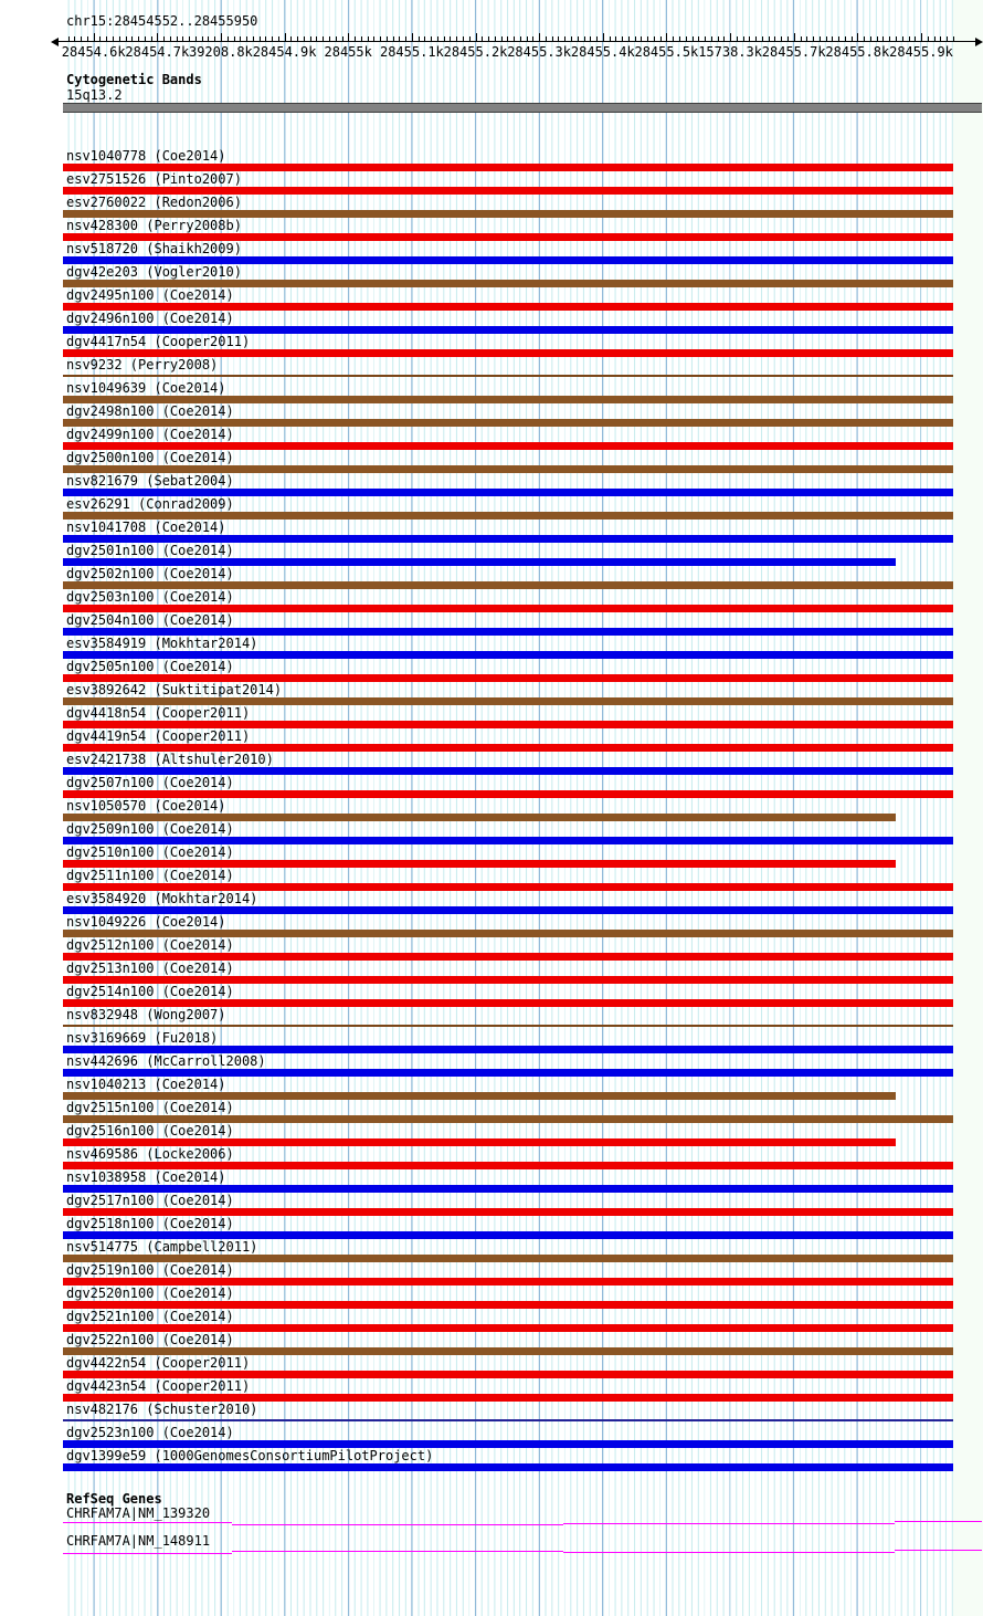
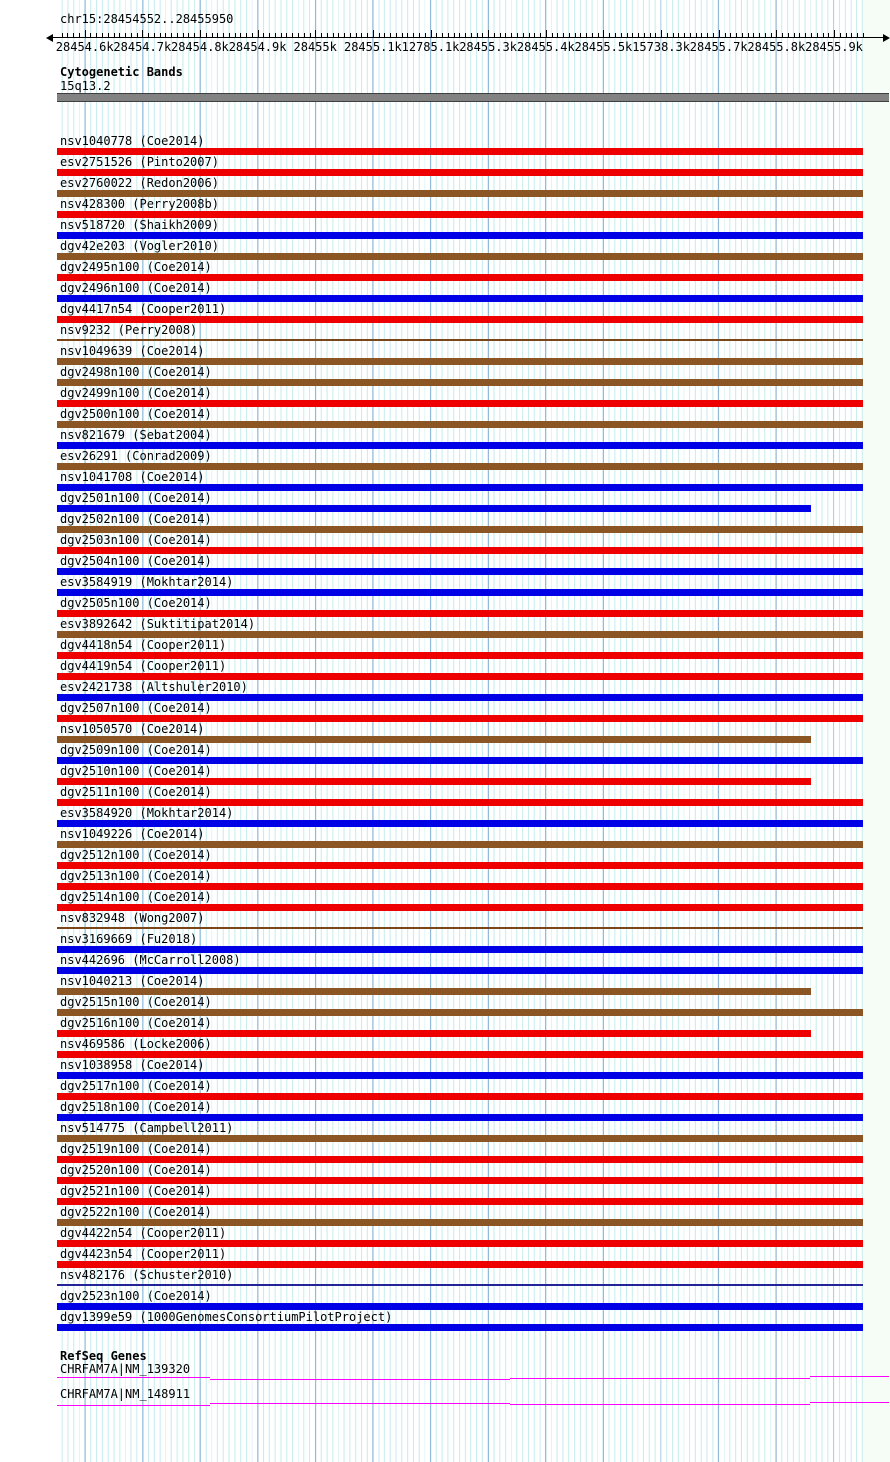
  chr15:28454552..28455950
  28454.6k
  28454.7k
- 39208.8k
+ 28454.8k
  28454.9k
  28455k
  28455.1k
- 28455.2k
+ 12785.1k
  28455.3k
  28455.4k
  28455.5k
  15738.3k
  28455.7k
  28455.8k
  28455.9k
  Cytogenetic Bands
  15q13.2
  nsv1040778 (Coe2014)
  esv2751526 (Pinto2007)
  esv2760022 (Redon2006)
  nsv428300 (Perry2008b)
  nsv518720 (Shaikh2009)
  dgv42e203 (Vogler2010)
  dgv2495n100 (Coe2014)
  dgv2496n100 (Coe2014)
  dgv4417n54 (Cooper2011)
  nsv9232 (Perry2008)
  nsv1049639 (Coe2014)
  dgv2498n100 (Coe2014)
  dgv2499n100 (Coe2014)
  dgv2500n100 (Coe2014)
  nsv821679 (Sebat2004)
  esv26291 (Conrad2009)
  nsv1041708 (Coe2014)
  dgv2501n100 (Coe2014)
  dgv2502n100 (Coe2014)
  dgv2503n100 (Coe2014)
  dgv2504n100 (Coe2014)
  esv3584919 (Mokhtar2014)
  dgv2505n100 (Coe2014)
  esv3892642 (Suktitipat2014)
  dgv4418n54 (Cooper2011)
  dgv4419n54 (Cooper2011)
  esv2421738 (Altshuler2010)
  dgv2507n100 (Coe2014)
  nsv1050570 (Coe2014)
  dgv2509n100 (Coe2014)
  dgv2510n100 (Coe2014)
  dgv2511n100 (Coe2014)
  esv3584920 (Mokhtar2014)
  nsv1049226 (Coe2014)
  dgv2512n100 (Coe2014)
  dgv2513n100 (Coe2014)
  dgv2514n100 (Coe2014)
  nsv832948 (Wong2007)
  nsv3169669 (Fu2018)
  nsv442696 (McCarroll2008)
  nsv1040213 (Coe2014)
  dgv2515n100 (Coe2014)
  dgv2516n100 (Coe2014)
  nsv469586 (Locke2006)
  nsv1038958 (Coe2014)
  dgv2517n100 (Coe2014)
  dgv2518n100 (Coe2014)
  nsv514775 (Campbell2011)
  dgv2519n100 (Coe2014)
  dgv2520n100 (Coe2014)
  dgv2521n100 (Coe2014)
  dgv2522n100 (Coe2014)
  dgv4422n54 (Cooper2011)
  dgv4423n54 (Cooper2011)
  nsv482176 (Schuster2010)
  dgv2523n100 (Coe2014)
  dgv1399e59 (1000GenomesConsortiumPilotProject)
  RefSeq Genes
  CHRFAM7A|NM_139320
  CHRFAM7A|NM_148911
